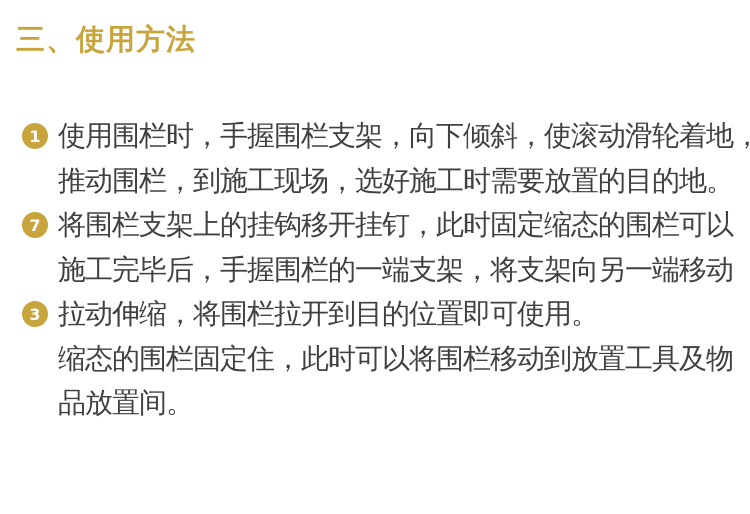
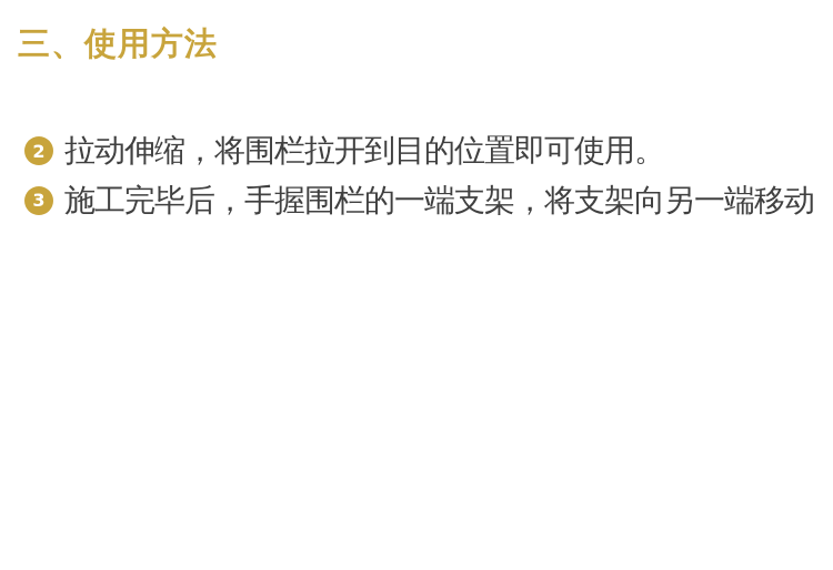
  三、使用方法
- 1
- 使用围栏时，手握围栏支架，向下倾斜，使滚动滑轮着地，
- 推动围栏，到施工现场，选好施工时需要放置的目的地。
- 7
+ 2
- 将围栏支架上的挂钩移开挂钉，此时固定缩态的围栏可以
- 施工完毕后，手握围栏的一端支架，将支架向另一端移动
+ 拉动伸缩，将围栏拉开到目的位置即可使用。
  3
- 拉动伸缩，将围栏拉开到目的位置即可使用。
+ 施工完毕后，手握围栏的一端支架，将支架向另一端移动
- 缩态的围栏固定住，此时可以将围栏移动到放置工具及物
- 品放置间。
